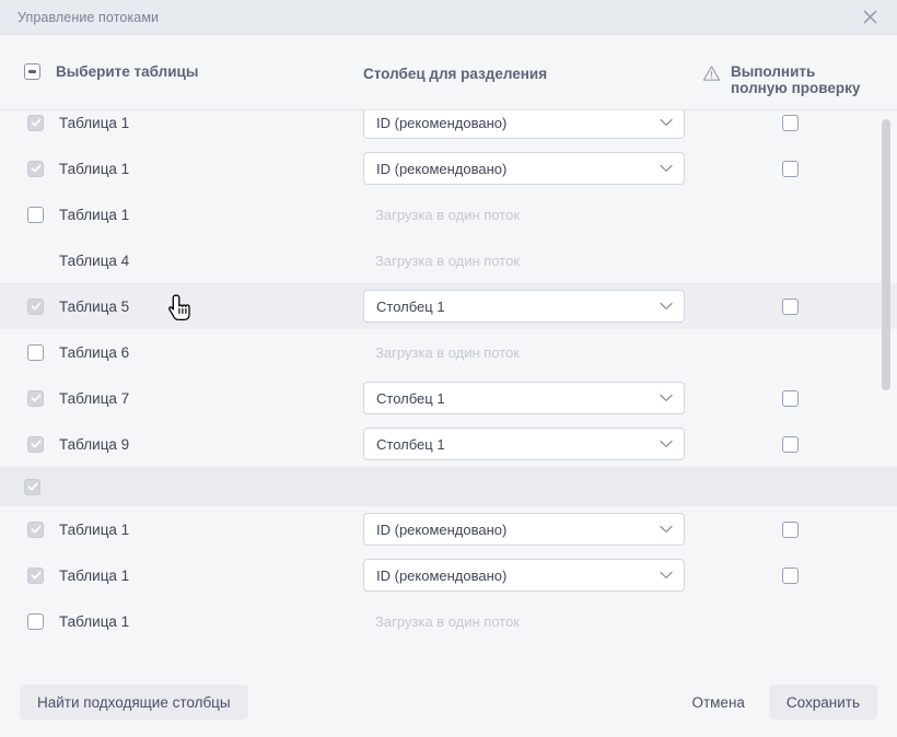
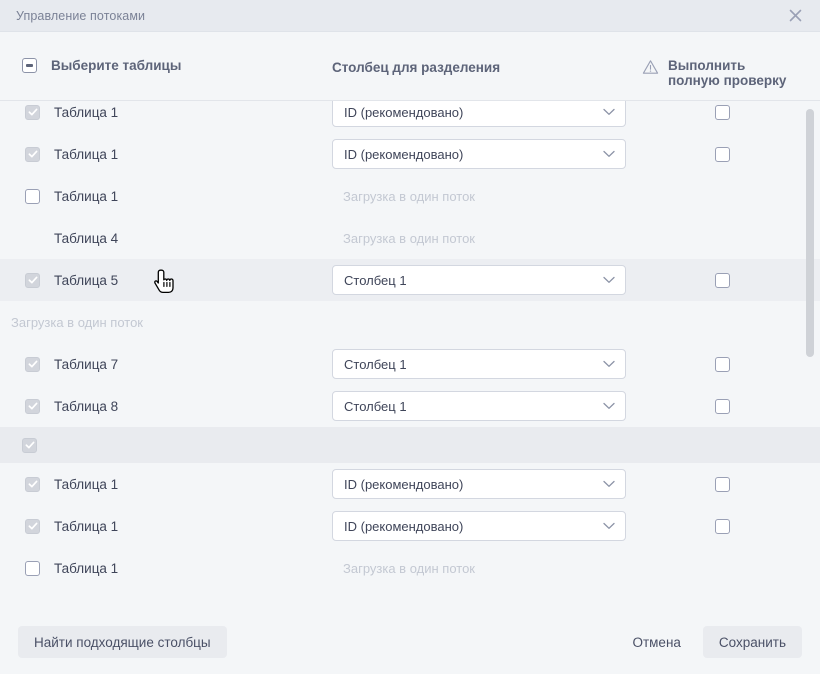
  Управление потоками
  Выберите таблицы
  Столбец для разделения
  Выполнить полную проверку
  Таблица 1
  ID (рекомендовано)
  Таблица 1
  ID (рекомендовано)
  Таблица 1
  Загрузка в один поток
  Таблица 4
  Загрузка в один поток
  Таблица 5
  Столбец 1
- Таблица 6
  Загрузка в один поток
  Таблица 7
  Столбец 1
- Таблица 9
+ Таблица 8
  Столбец 1
  Таблица 1
  ID (рекомендовано)
  Таблица 1
  ID (рекомендовано)
  Таблица 1
  Загрузка в один поток
  Найти подходящие столбцы
  Отмена
  Сохранить
